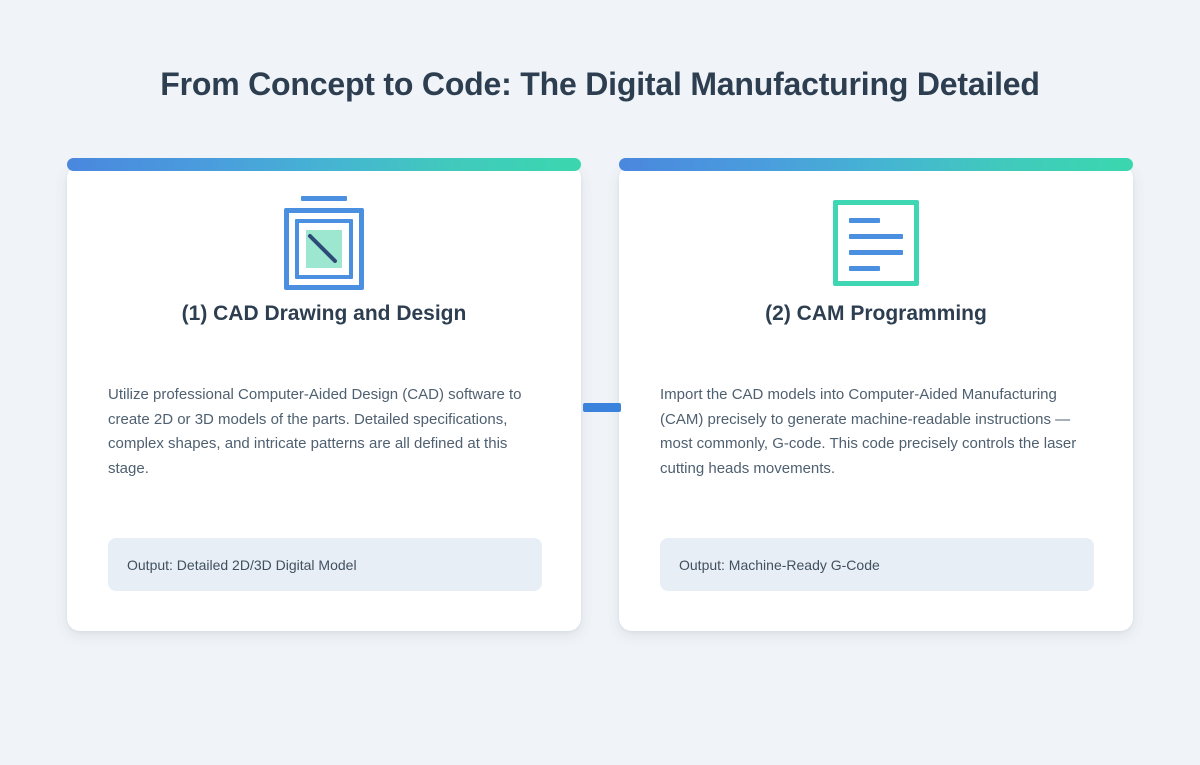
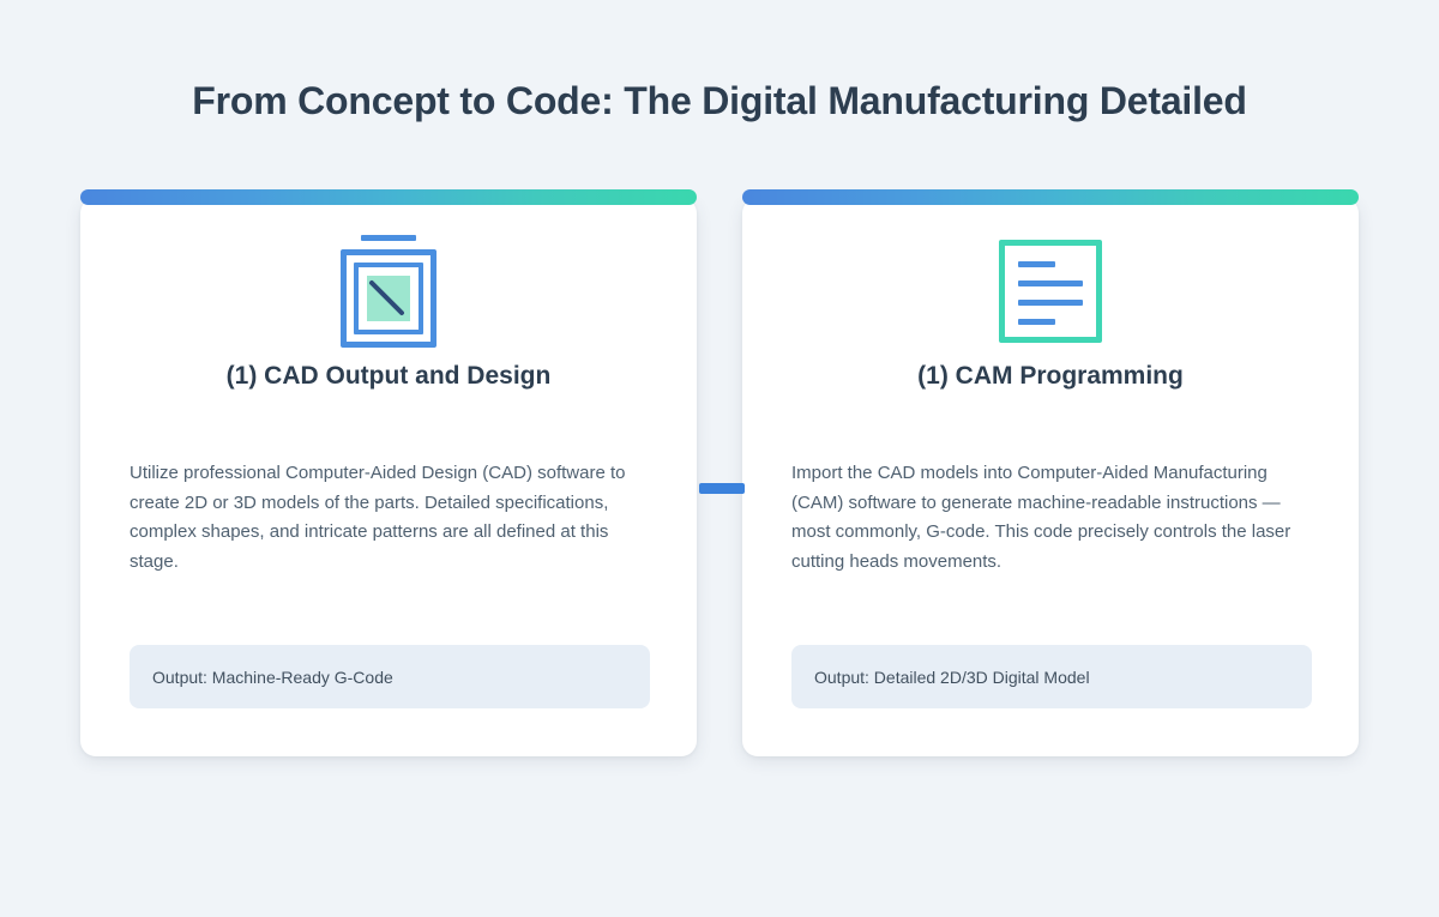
  From Concept to Code: The Digital Manufacturing Detailed
- (1) CAD Drawing and Design
+ (1) CAD Output and Design
  Utilize professional Computer-Aided Design (CAD) software to create 2D or 3D models of the parts. Detailed specifications, complex shapes, and intricate patterns are all defined at this stage.
- Output: Detailed 2D/3D Digital Model
+ Output: Machine-Ready G-Code
- (2) CAM Programming
+ (1) CAM Programming
- Import the CAD models into Computer-Aided Manufacturing (CAM) precisely to generate machine-readable instructions — most commonly, G-code. This code precisely controls the laser cutting heads movements.
+ Import the CAD models into Computer-Aided Manufacturing (CAM) software to generate machine-readable instructions — most commonly, G-code. This code precisely controls the laser cutting heads movements.
- Output: Machine-Ready G-Code
+ Output: Detailed 2D/3D Digital Model
